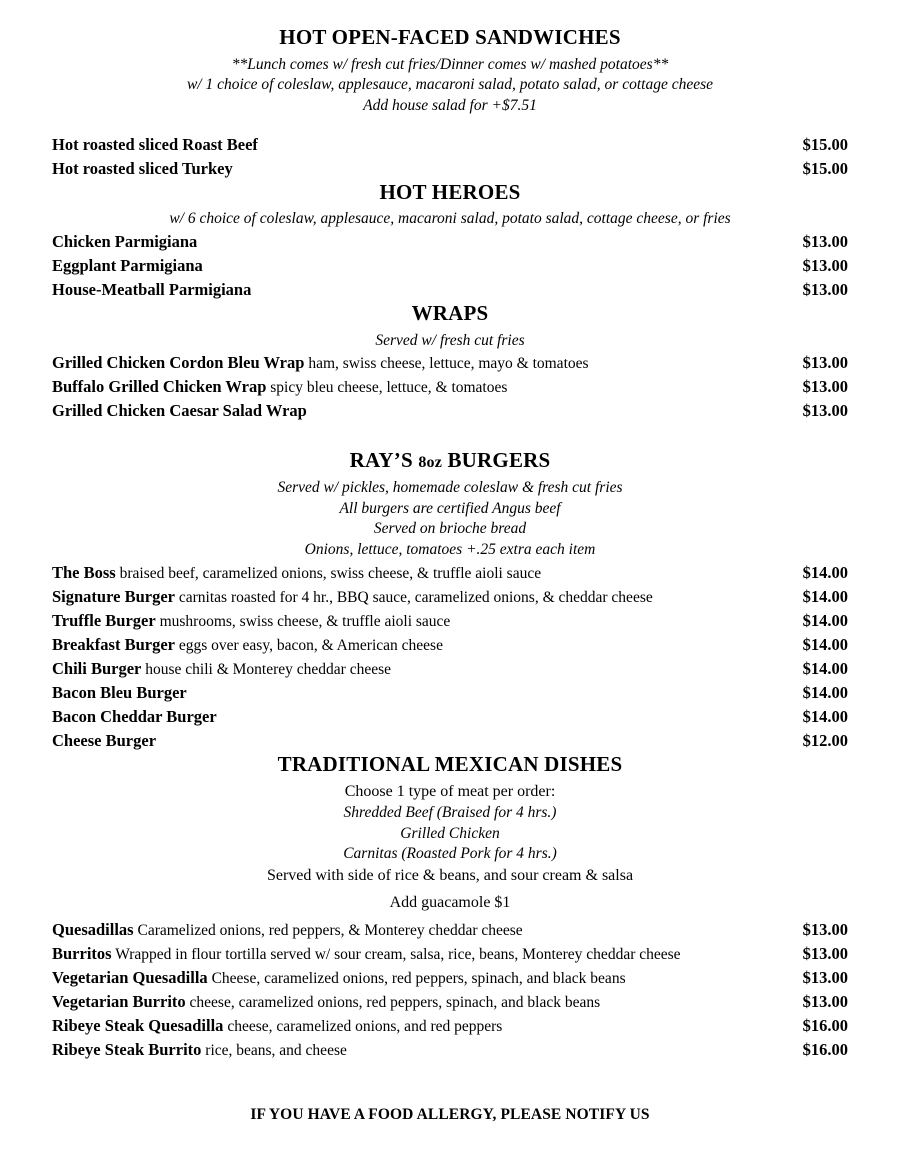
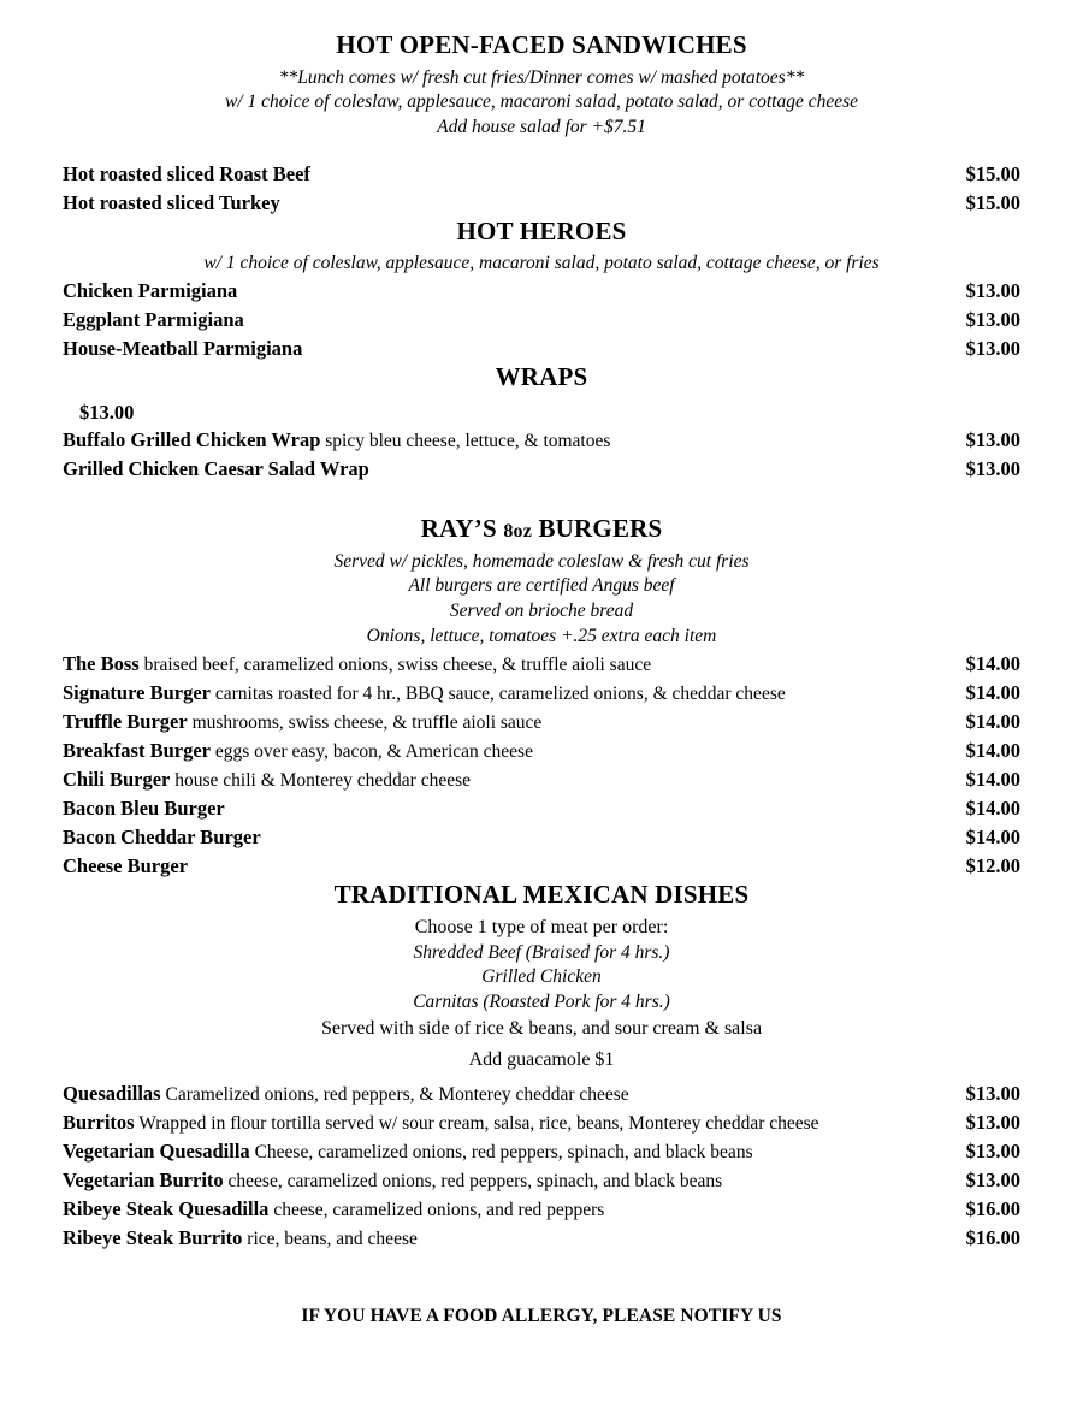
  HOT OPEN-FACED SANDWICHES
  **Lunch comes w/ fresh cut fries/Dinner comes w/ mashed potatoes**
  w/ 1 choice of coleslaw, applesauce, macaroni salad, potato salad, or cottage cheese
  Add house salad for +$7.51
  Hot roasted sliced Roast Beef
  $15.00
  Hot roasted sliced Turkey
  $15.00
  HOT HEROES
- w/ 6 choice of coleslaw, applesauce, macaroni salad, potato salad, cottage cheese, or fries
+ w/ 1 choice of coleslaw, applesauce, macaroni salad, potato salad, cottage cheese, or fries
  Chicken Parmigiana
  $13.00
  Eggplant Parmigiana
  $13.00
  House-Meatball Parmigiana
  $13.00
  WRAPS
- Served w/ fresh cut fries
- Grilled Chicken Cordon Bleu Wrap ham, swiss cheese, lettuce, mayo & tomatoes
  $13.00
  Buffalo Grilled Chicken Wrap spicy bleu cheese, lettuce, & tomatoes
  $13.00
  Grilled Chicken Caesar Salad Wrap
  $13.00
  RAY’S 8oz BURGERS
  Served w/ pickles, homemade coleslaw & fresh cut fries
  All burgers are certified Angus beef
  Served on brioche bread
  Onions, lettuce, tomatoes +.25 extra each item
  The Boss braised beef, caramelized onions, swiss cheese, & truffle aioli sauce
  $14.00
  Signature Burger carnitas roasted for 4 hr., BBQ sauce, caramelized onions, & cheddar cheese
  $14.00
  Truffle Burger mushrooms, swiss cheese, & truffle aioli sauce
  $14.00
  Breakfast Burger eggs over easy, bacon, & American cheese
  $14.00
  Chili Burger house chili & Monterey cheddar cheese
  $14.00
  Bacon Bleu Burger
  $14.00
  Bacon Cheddar Burger
  $14.00
  Cheese Burger
  $12.00
  TRADITIONAL MEXICAN DISHES
  Choose 1 type of meat per order:
  Shredded Beef (Braised for 4 hrs.)
  Grilled Chicken
  Carnitas (Roasted Pork for 4 hrs.)
  Served with side of rice & beans, and sour cream & salsa
  Add guacamole $1
  Quesadillas Caramelized onions, red peppers, & Monterey cheddar cheese
  $13.00
  Burritos Wrapped in flour tortilla served w/ sour cream, salsa, rice, beans, Monterey cheddar cheese
  $13.00
  Vegetarian Quesadilla Cheese, caramelized onions, red peppers, spinach, and black beans
  $13.00
  Vegetarian Burrito cheese, caramelized onions, red peppers, spinach, and black beans
  $13.00
  Ribeye Steak Quesadilla cheese, caramelized onions, and red peppers
  $16.00
  Ribeye Steak Burrito rice, beans, and cheese
  $16.00
  IF YOU HAVE A FOOD ALLERGY, PLEASE NOTIFY US
